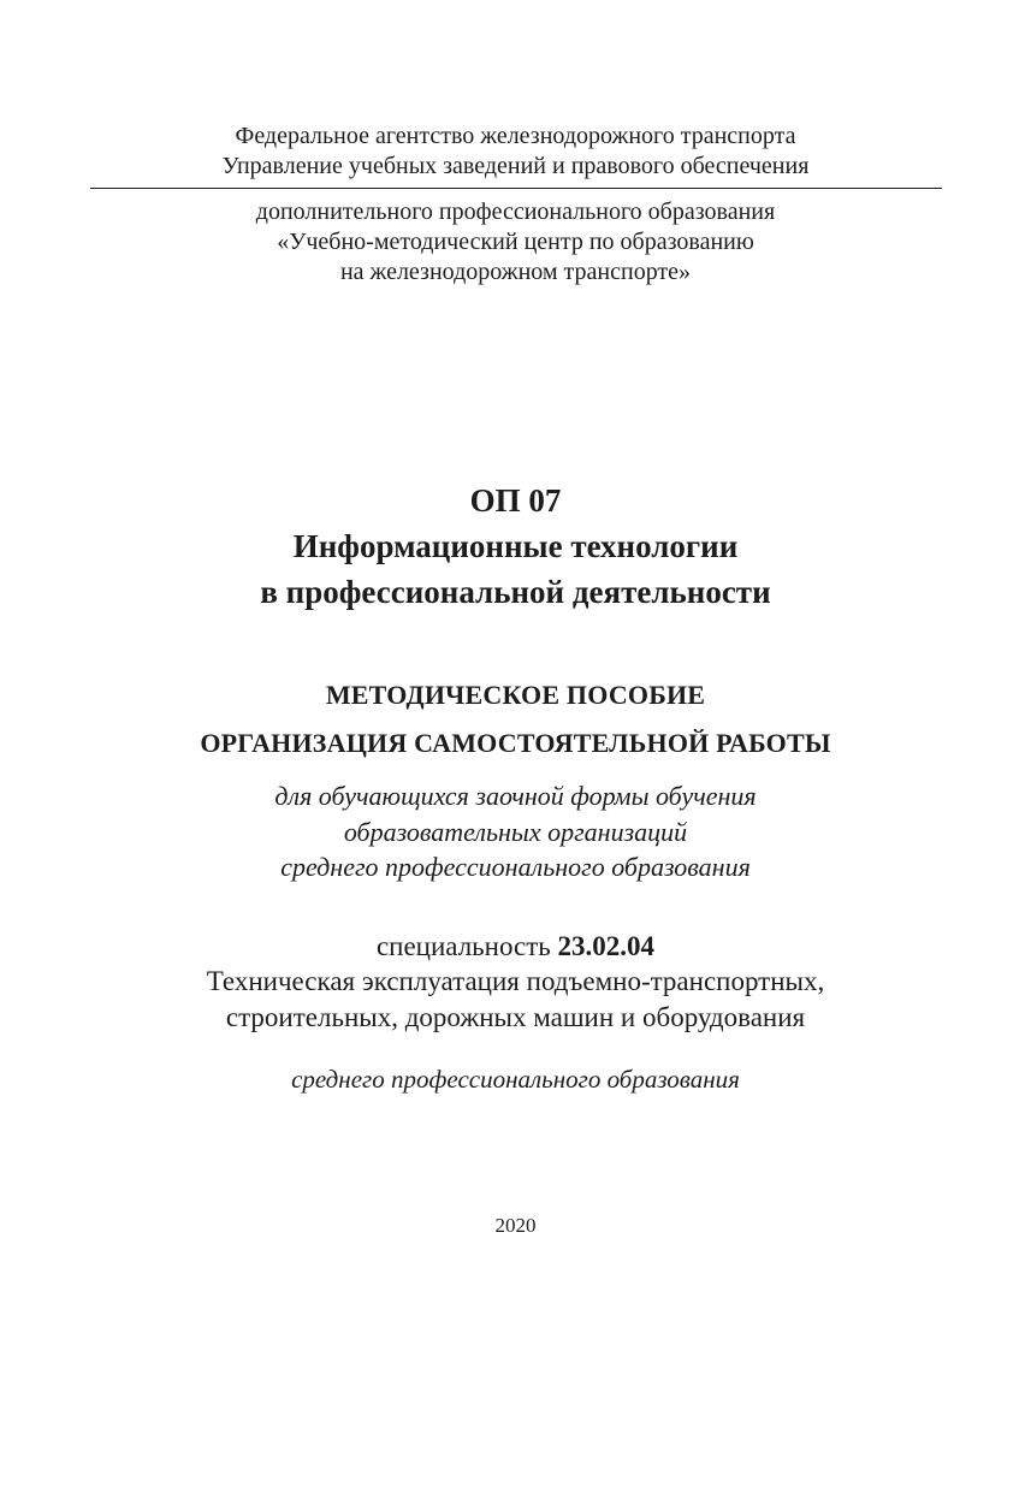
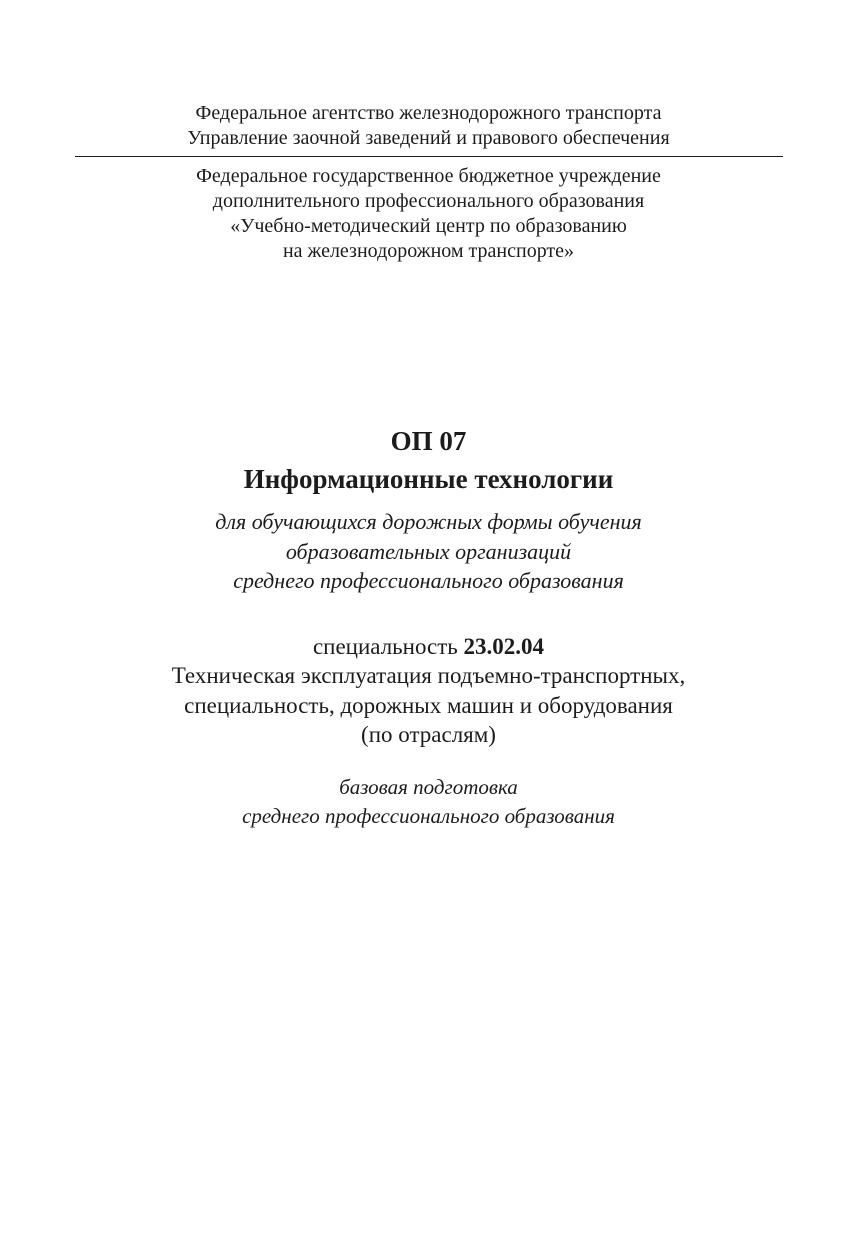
  Федеральное агентство железнодорожного транспорта
- Управление учебных заведений и правового обеспечения
+ Управление заочной заведений и правового обеспечения
+ Федеральное государственное бюджетное учреждение
  дополнительного профессионального образования
  «Учебно-методический центр по образованию
  на железнодорожном транспорте»
  ОП 07
  Информационные технологии
- в профессиональной деятельности
- МЕТОДИЧЕСКОЕ ПОСОБИЕ
- ОРГАНИЗАЦИЯ САМОСТОЯТЕЛЬНОЙ РАБОТЫ
- для обучающихся заочной формы обучения
+ для обучающихся дорожных формы обучения
  образовательных организаций
  среднего профессионального образования
  специальность 23.02.04
  Техническая эксплуатация подъемно-транспортных,
- строительных, дорожных машин и оборудования
+ специальность, дорожных машин и оборудования
+ (по отраслям)
+ базовая подготовка
  среднего профессионального образования
- 2020
